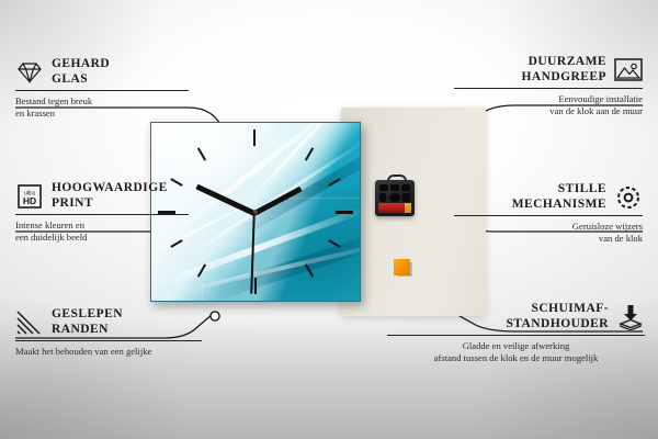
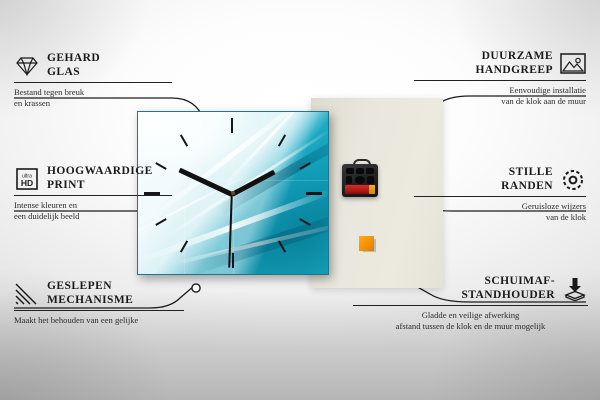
  GEHARD
  GLAS
  Bestand tegen breuk
  en krassen
  HD
  HOOGWAARDIGE
  PRINT
  Intense kleuren en
  een duidelijk beeld
  GESLEPEN
- RANDEN
+ MECHANISME
  Maakt het behouden van een gelijke
  DUURZAME
  HANDGREEP
  Eenvoudige installatie
  van de klok aan de muur
  STILLE
- MECHANISME
+ RANDEN
  Geruisloze wijzers
  van de klok
  SCHUIMAF-
  STANDHOUDER
  Gladde en veilige afwerking
  afstand tussen de klok en de muur mogelijk
